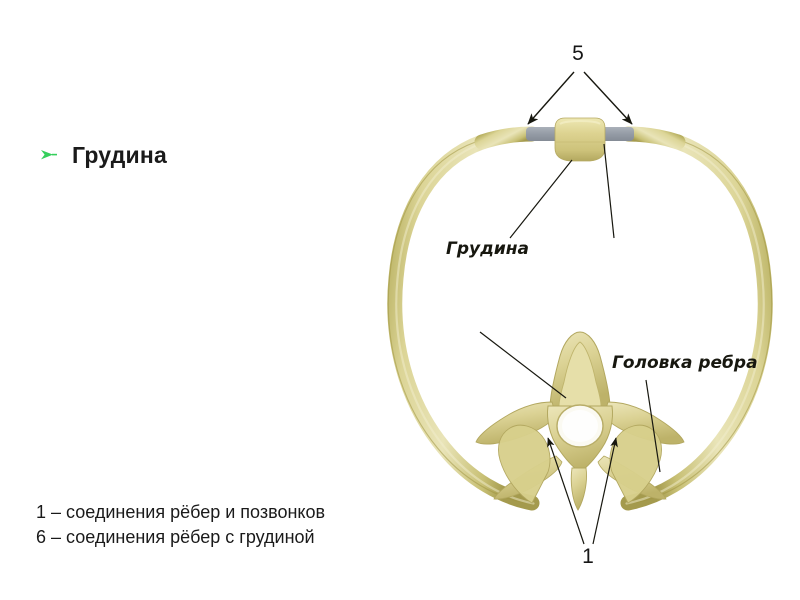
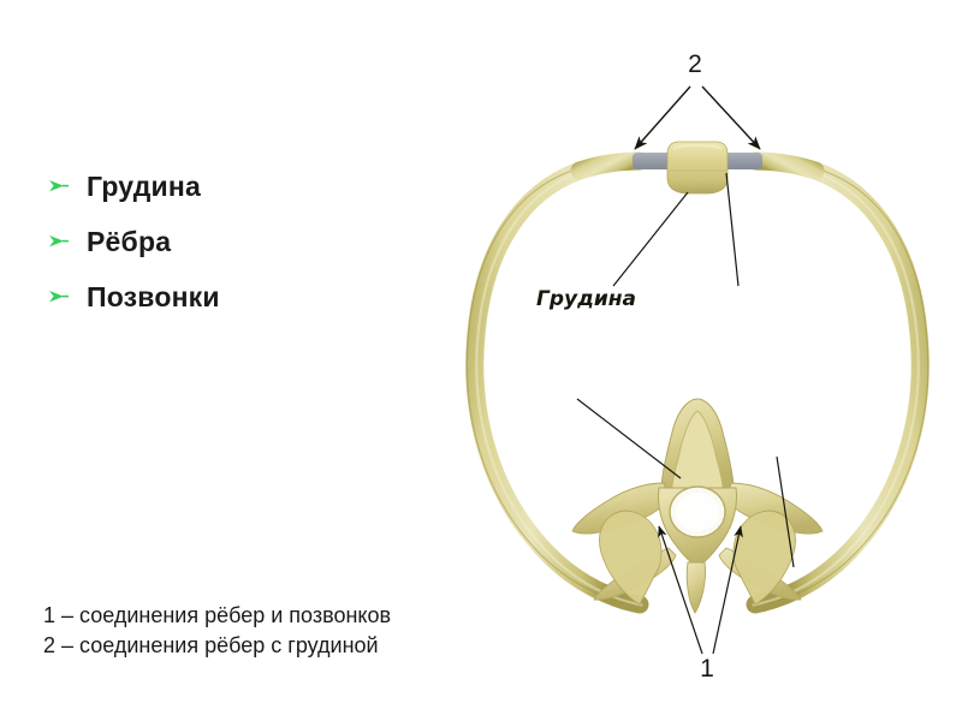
  Грудина
+ Рёбра
+ Позвонки
  1 – соединения рёбер и позвонков
- 6 – соединения рёбер с грудиной
+ 2 – соединения рёбер с грудиной
- 5
+ 2
  1
  Грудина
- Головка ребра
